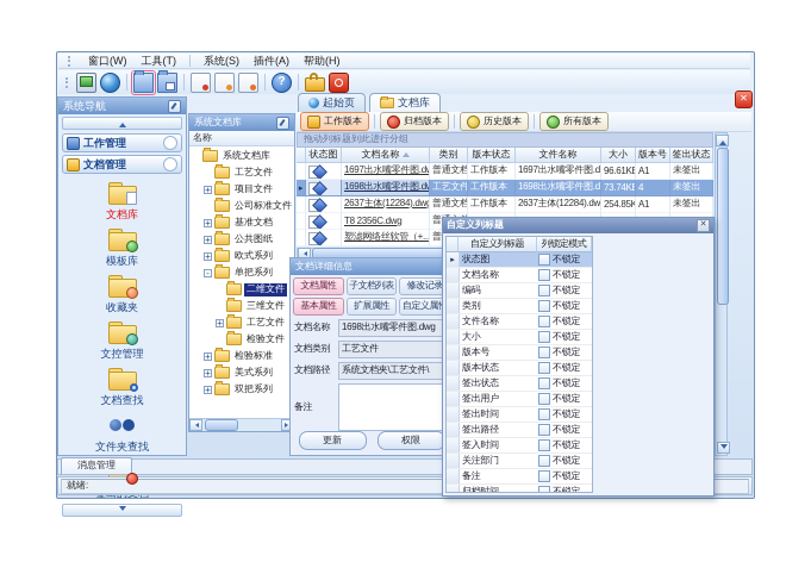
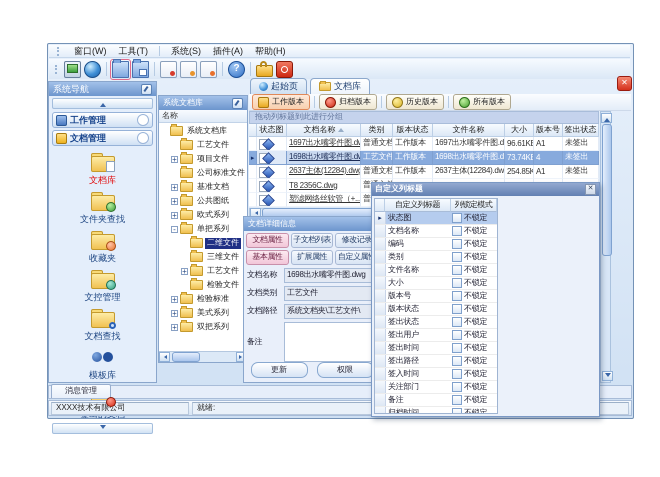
  窗口(W)
  工具(T)
  系统(S)
  插件(A)
  帮助(H)
  ?
  系统导航
  工作管理
  文档管理
  文档库
- 模板库
+ 文件夹查找
  收藏夹
  文控管理
  文档查找
- 文件夹查找
+ 模板库
  系统文档库
  名称
  系统文档库
  工艺文件
  +
  项目文件
  公司标准文件
  +
  基准文档
  +
  公共图纸
  +
  欧式系列
  -
  单把系列
  二维文件
  三维文件
  +
  工艺文件
  检验文件
  +
  检验标准
  +
  美式系列
  +
  双把系列
  起始页
  文档库
  ✕
  工作版本
  归档版本
  历史版本
  所有版本
  拖动列标题到此进行分组
  状态图
  文档名称
  类别
  版本状态
  文件名称
  大小
  版本号
  签出状态
  1697出水嘴零件图.d
  普通文档
  工作版本
  1697出水嘴零件图.d
  96.61KB
  A1
  未签出
  1698出水嘴零件图.d
  工艺文件
  工作版本
  1698出水嘴零件图.d
  73.74KB
  4
  未签出
  2637主体(12284).dw
  普通文档
  工作版本
  2637主体(12284).dw
  254.85K
  A1
  未签出
  T8 2356C.dwg
  塑滤网络丝软管（+...
  文档详细信息
  文档属性
  子文档列表
  修改记录
  基本属性
  扩展属性
  自定义属
  文档名称
  1698出水嘴零件图.dwg
  文档类别
  工艺文件
  文档路径
  系统文档夹\工艺文件\
  备注
  更新
  权限
  自定义列标题
  自定义列标题
  列锁定模式
  状态图
  不锁定
  文档名称
  不锁定
  编码
  不锁定
  类别
  不锁定
  文件名称
  不锁定
  大小
  不锁定
  版本号
  不锁定
  版本状态
  不锁定
  签出状态
  不锁定
  签出用户
  不锁定
  签出时间
  不锁定
  签出路径
  不锁定
  签入时间
  不锁定
  关注部门
  不锁定
  备注
  不锁定
  归档时间
  不锁定
  消息管理
+ XXXX技术有限公司
  就绪:
